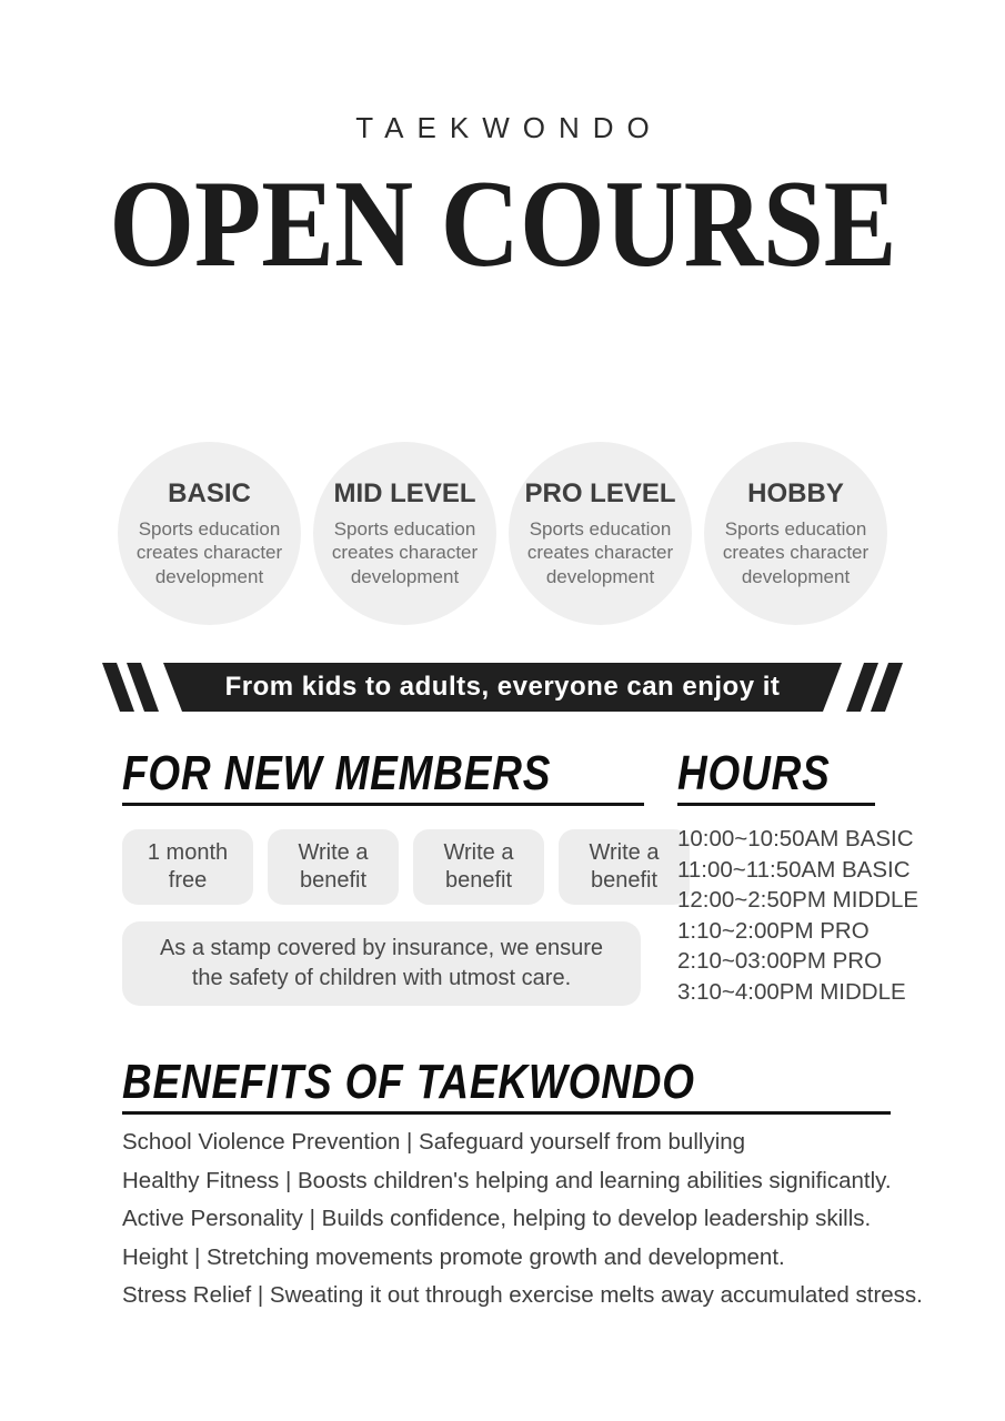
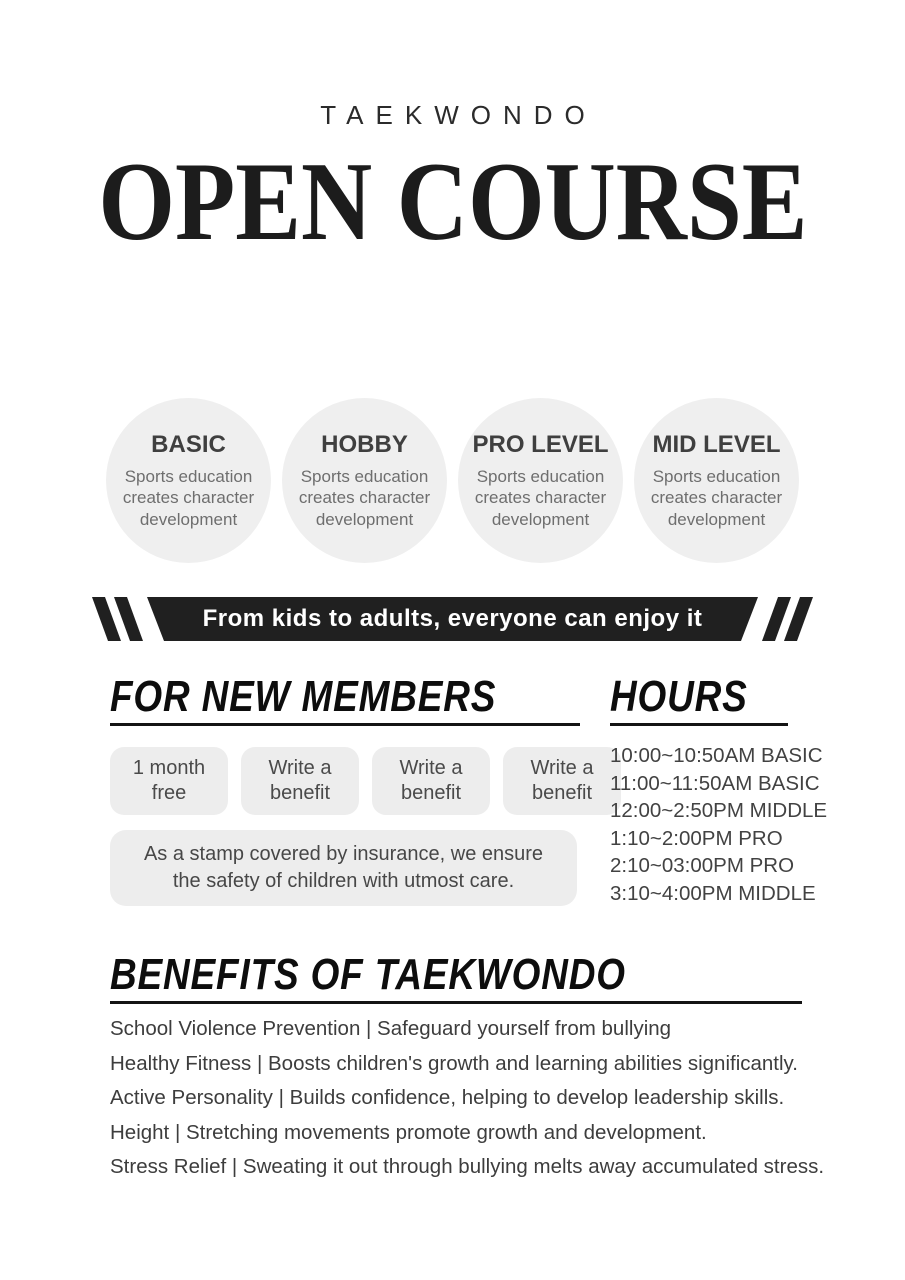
  TAEKWONDO
  OPEN COURSE
  BASIC
  Sports education creates character development
- MID LEVEL
+ HOBBY
  Sports education creates character development
  PRO LEVEL
  Sports education creates character development
- HOBBY
+ MID LEVEL
  Sports education creates character development
  From kids to adults, everyone can enjoy it
  FOR NEW MEMBERS
  1 month free
  Write a benefit
  Write a benefit
  Write a benefit
  As a stamp covered by insurance, we ensure the safety of children with utmost care.
  HOURS
  10:00~10:50AM BASIC
  11:00~11:50AM BASIC
  12:00~2:50PM MIDDLE
  1:10~2:00PM PRO
  2:10~03:00PM PRO
  3:10~4:00PM MIDDLE
  BENEFITS OF TAEKWONDO
  School Violence Prevention | Safeguard yourself from bullying
- Healthy Fitness | Boosts children's helping and learning abilities significantly.
+ Healthy Fitness | Boosts children's growth and learning abilities significantly.
  Active Personality | Builds confidence, helping to develop leadership skills.
  Height | Stretching movements promote growth and development.
- Stress Relief | Sweating it out through exercise melts away accumulated stress.
+ Stress Relief | Sweating it out through bullying melts away accumulated stress.
